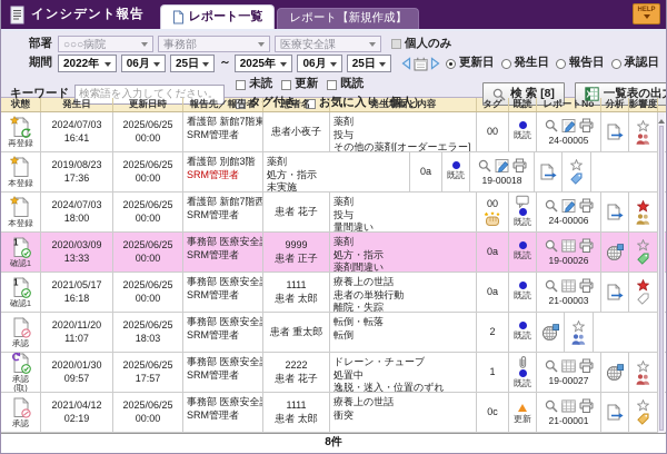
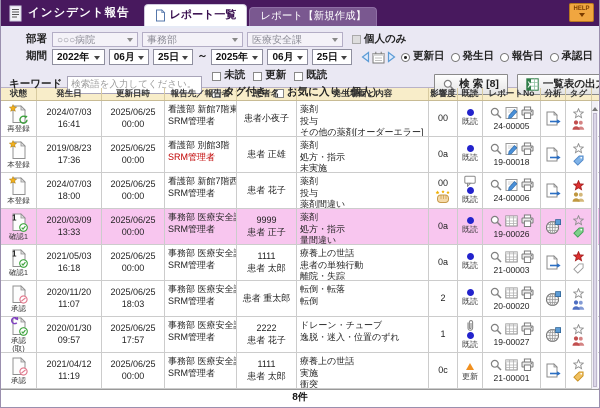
  インシデント報告
  レポート一覧
  レポート【新規作成】
  部署
  ○○○病院
  事務部
  医療安全課
  個人のみ
  期間
  2022年
  06月
  25日
  ～
  2025年
  06月
  25日
  更新日
  発生日
  報告日
  承認日
  キーワード
  検索語を入力してください。
  未読
  更新
  既読
  タグ付き
  お気に入り（個人）
  検 索 [8]
  X
  一覧表の出
  状態
  発生日
  更新日時
  報告先／報告者
  患者名
  発生場面と内容
- タグ
+ 影響度
  既読
  レポートNo
  分析
- 影響度
+ タグ
  再登録
  2024/07/03
  16:41
  2025/06/25
  00:00
  看護部 新館7階東
  SRM管理者
  患者小夜子
  薬剤
  投与
  その他の薬剤[オーダーエラー]
  00
  既読
  24-00005
  本登録
  2019/08/23
  17:36
  2025/06/25
  00:00
  看護部 別館3階
  SRM管理者
+ 患者 正雄
  薬剤
  処方・指示
  未実施
  0a
  既読
  19-00018
  本登録
  2024/07/03
  18:00
  2025/06/25
  00:00
  看護部 新館7階西
  SRM管理者
  患者 花子
  薬剤
  投与
- 量間違い
+ 薬剤間違い
  00
  既読
  24-00006
  1
  確認1
  2020/03/09
  13:33
  2025/06/25
  00:00
  事務部 医療安全
  SRM管理者
  9999
  患者 正子
  薬剤
  処方・指示
- 薬剤間違い
+ 量間違い
  0a
  既読
  19-00026
  1
  確認1
- 2021/05/17
+ 2021/05/03
  16:18
  2025/06/25
  00:00
  事務部 医療安全
  SRM管理者
  1111
  患者 太郎
  療養上の世話
  患者の単独行動
  離院・失踪
  0a
  既読
  21-00003
  承認
  2020/11/20
  11:07
  2025/06/25
  18:03
  事務部 医療安全
  SRM管理者
  患者 重太郎
  転倒・転落
  転倒
  2
  既読
+ 20-00020
  承認
  (取)
  2020/01/30
  09:57
  2025/06/25
  17:57
  事務部 医療安全
  SRM管理者
  2222
  患者 花子
  ドレーン・チューブ
- 処置中
  逸脱・迷入・位置のずれ
  1
  既読
  19-00027
  承認
  2021/04/12
- 02:19
+ 11:19
  2025/06/25
  00:00
  事務部 医療安全
  SRM管理者
  1111
  患者 太郎
  療養上の世話
+ 実施
  衝突
  0c
  更新
  21-00001
  8件
